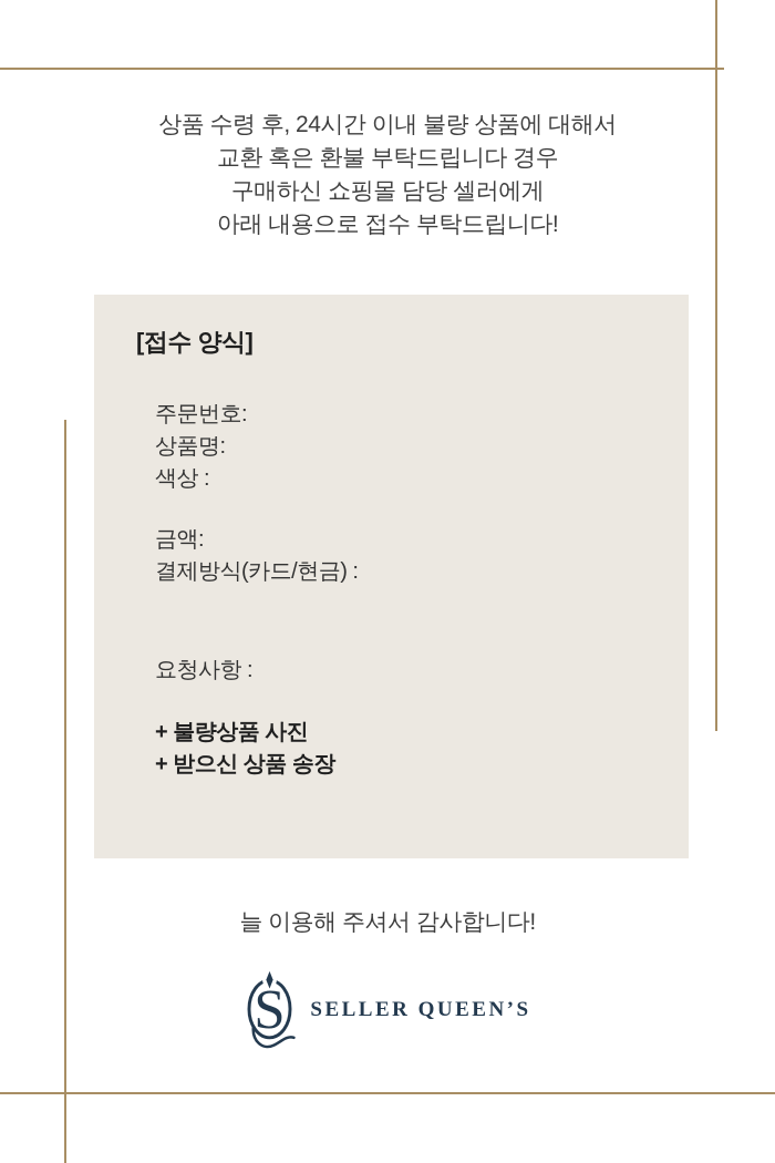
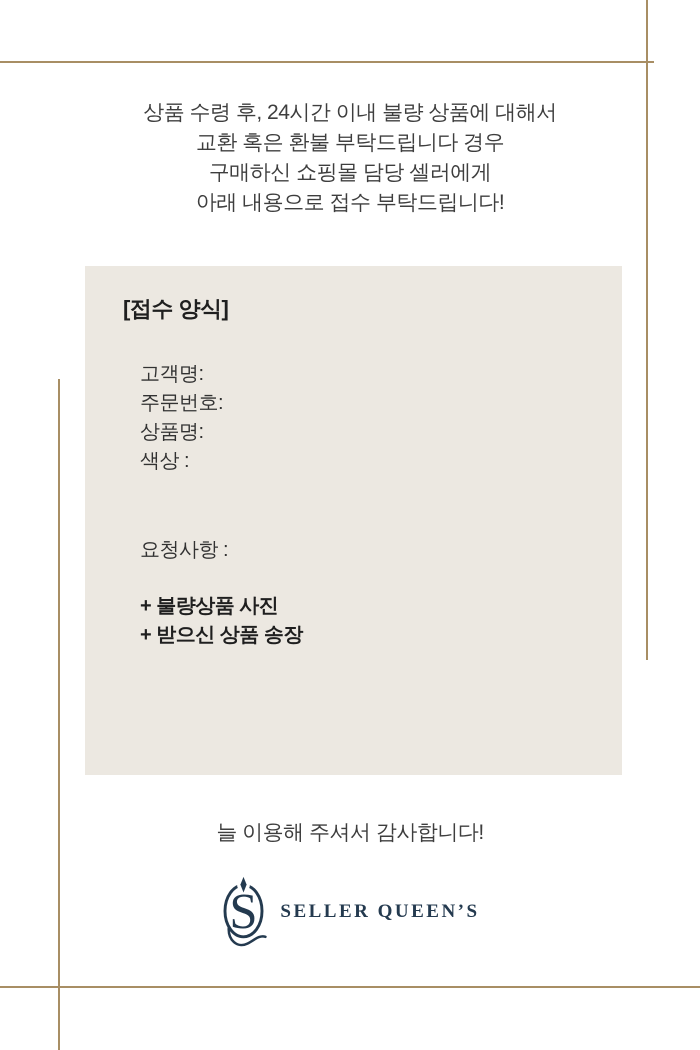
  상품 수령 후, 24시간 이내 불량 상품에 대해서
  교환 혹은 환불 부탁드립니다 경우
  구매하신 쇼핑몰 담당 셀러에게
  아래 내용으로 접수 부탁드립니다!
  [접수 양식]
+ 고객명:
  주문번호:
  상품명:
  색상 :
- 금액:
- 결제방식(카드/현금) :
  요청사항 :
  + 불량상품 사진
  + 받으신 상품 송장
  늘 이용해 주셔서 감사합니다!
  S
  SELLER QUEEN’S
